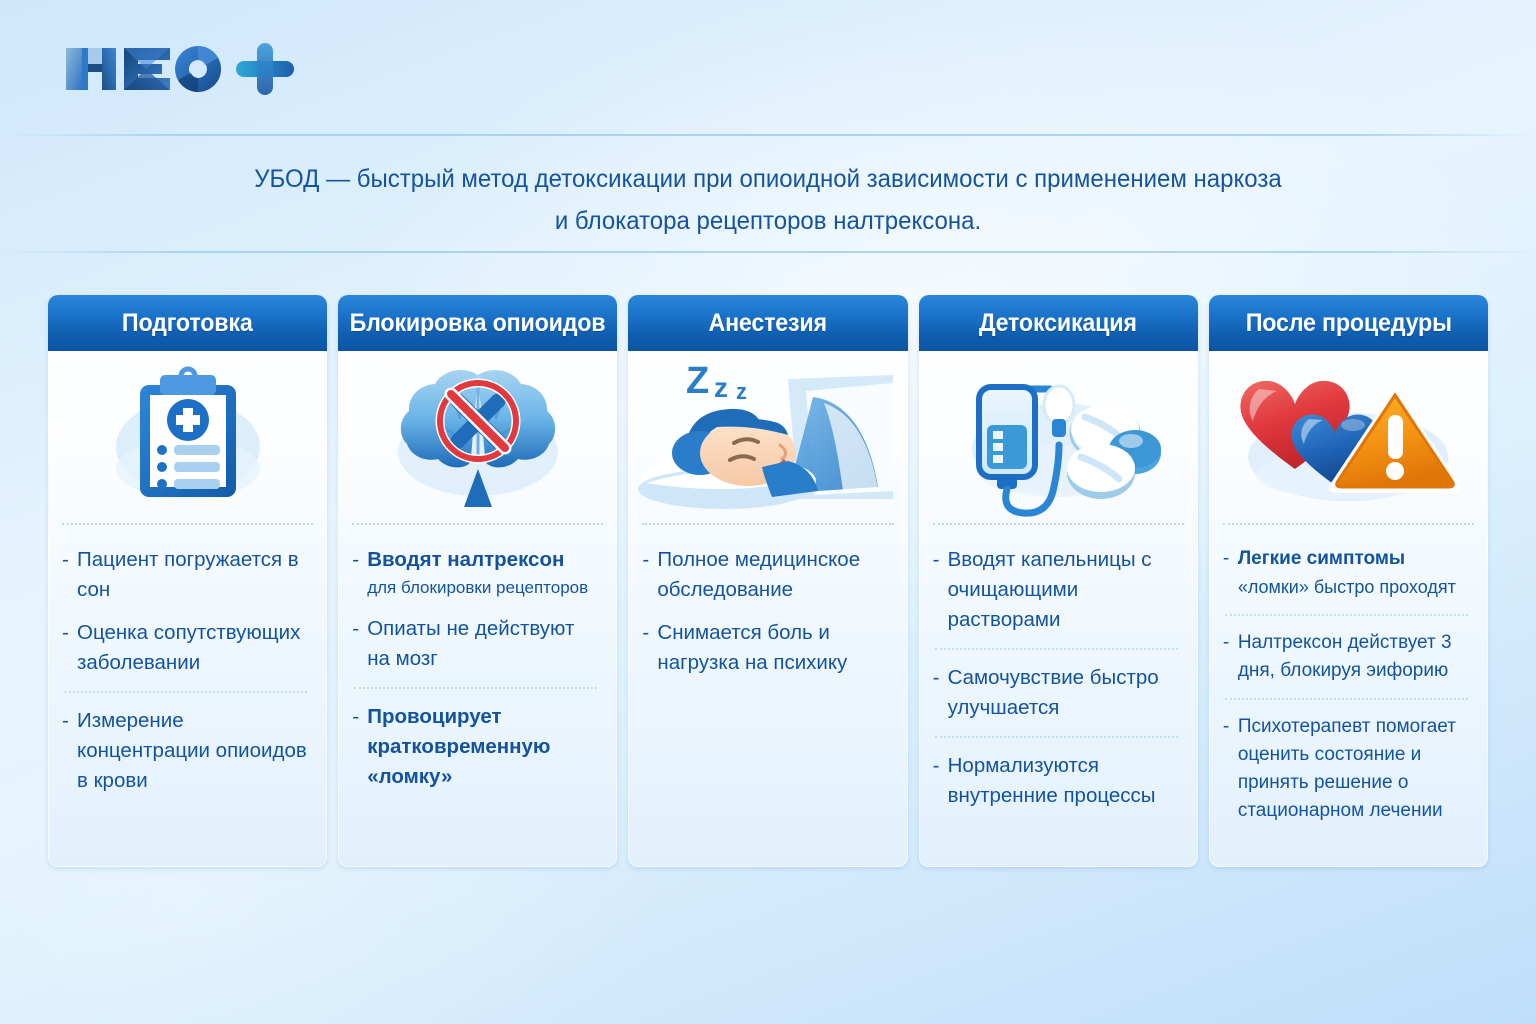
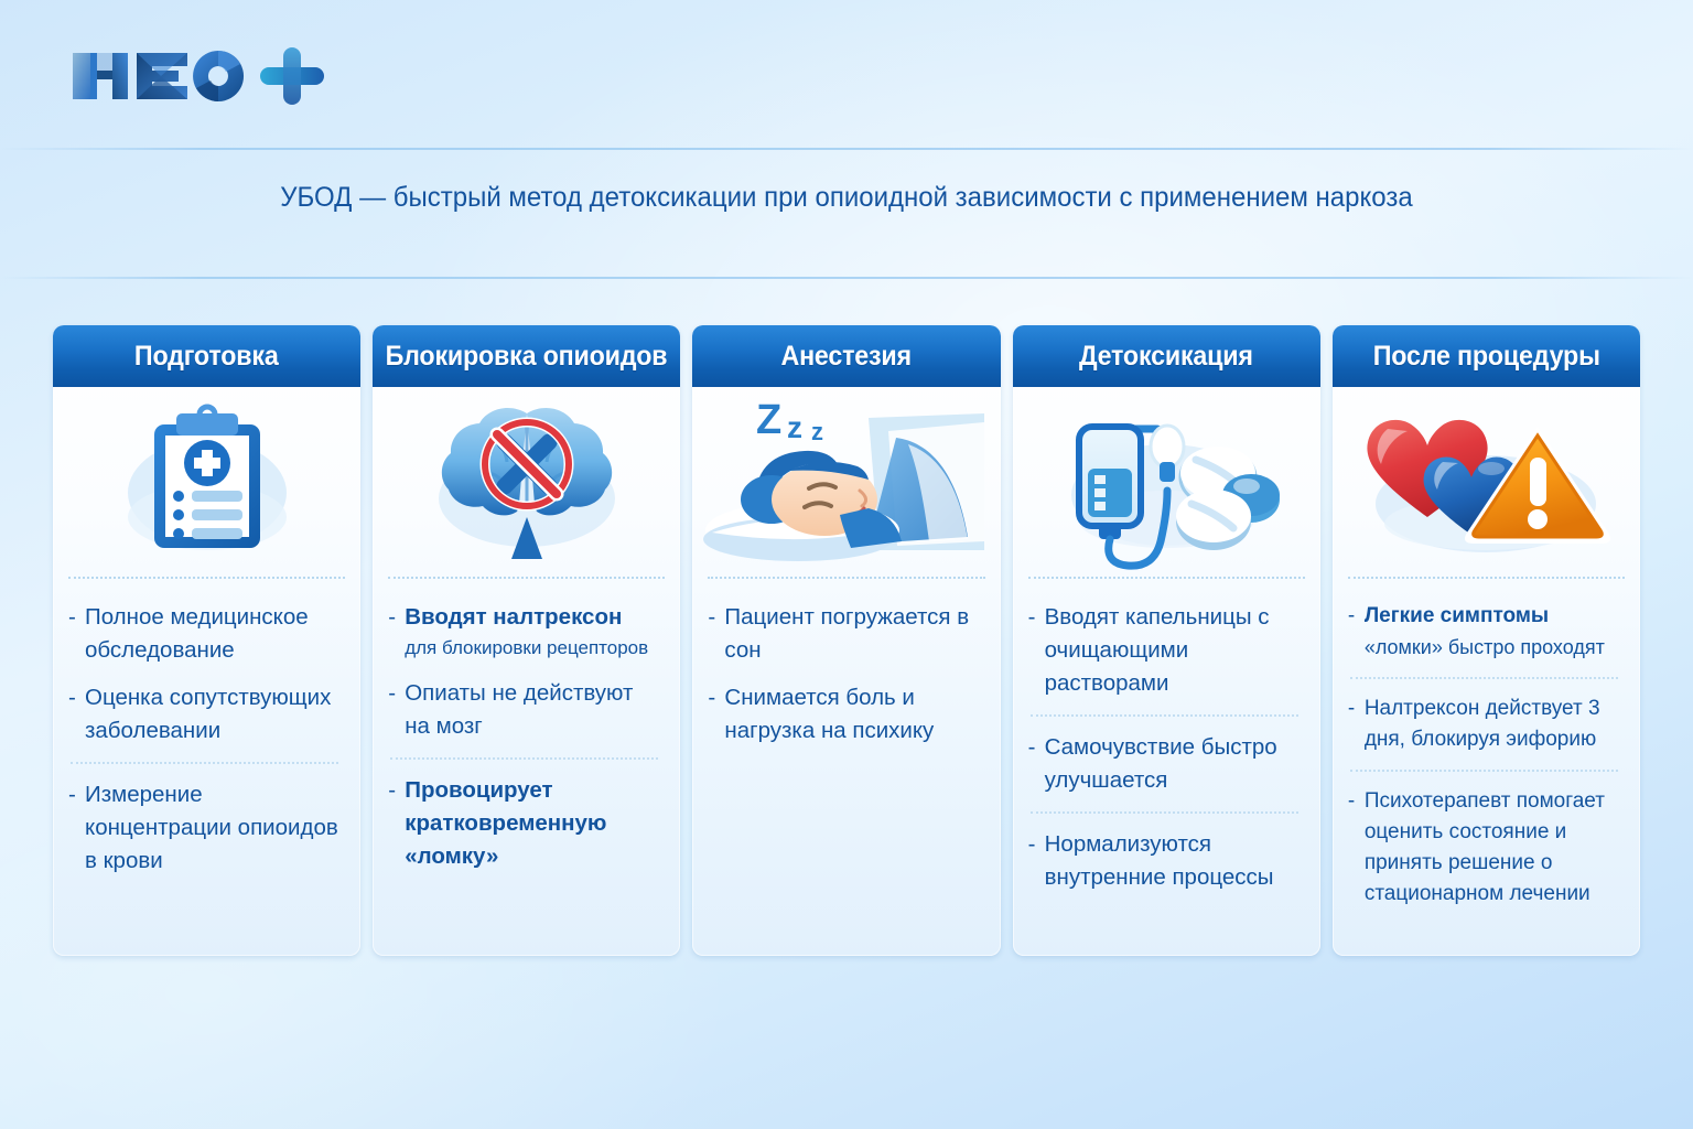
  УБОД — быстрый метод детоксикации при опиоидной зависимости с применением наркоза
- и блокатора рецепторов налтрексона.
  Подготовка
  -
- Пациент погружается в сон
+ Полное медицинское обследование
  -
  Оценка сопутствующих заболевании
  -
  Измерение концентрации опиоидов в крови
  Блокировка опиоидов
  -
  Вводят налтрексон
  для блокировки рецепторов
  -
  Опиаты не действуют на мозг
  -
  Провоцирует кратковременную «ломку»
  Анестезия
  Z
  z
  z
  -
- Полное медицинское обследование
+ Пациент погружается в сон
  -
  Снимается боль и нагрузка на психику
  Детоксикация
  -
  Вводят капельницы с очищающими растворами
  -
  Самочувствие быстро улучшается
  -
  Нормализуются внутренние процессы
  После процедуры
  -
  Легкие симптомы
  «ломки» быстро проходят
  -
  Налтрексон действует 3 дня, блокируя эифорию
  -
  Психотерапевт помогает оценить состояние и принять решение о стационарном лечении
